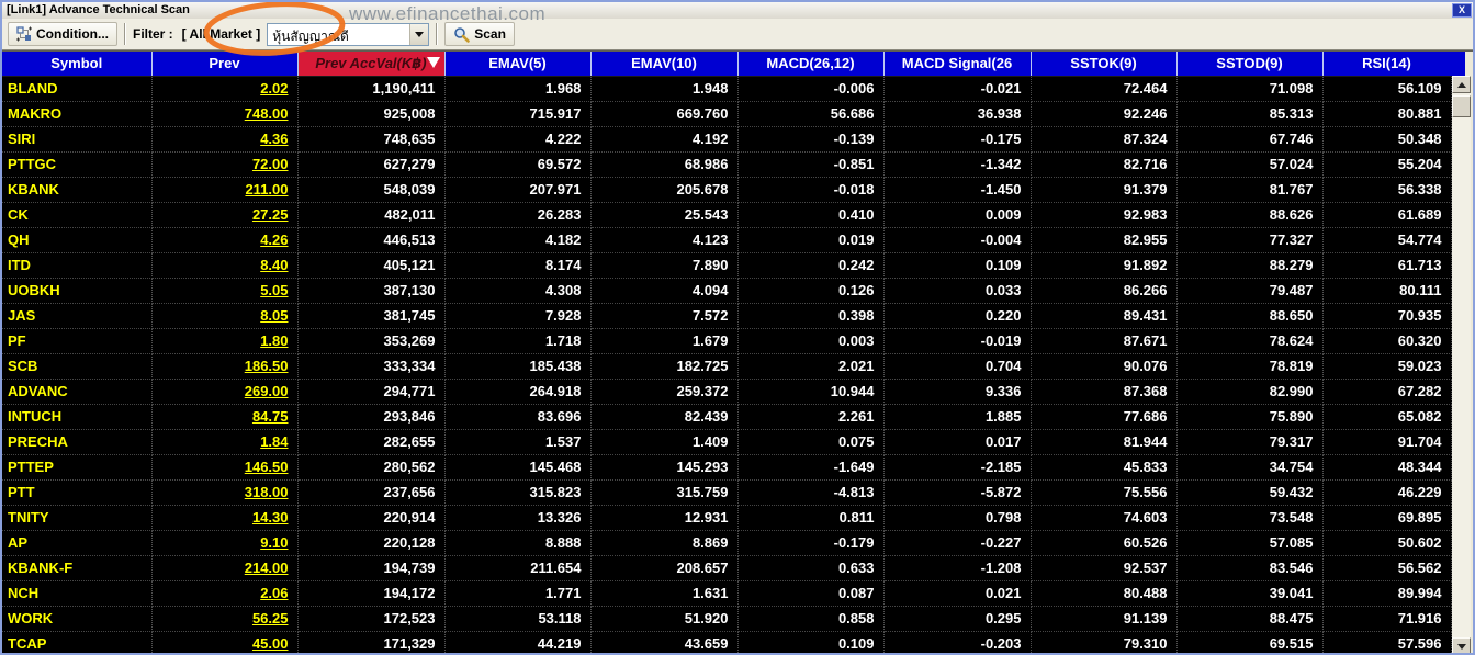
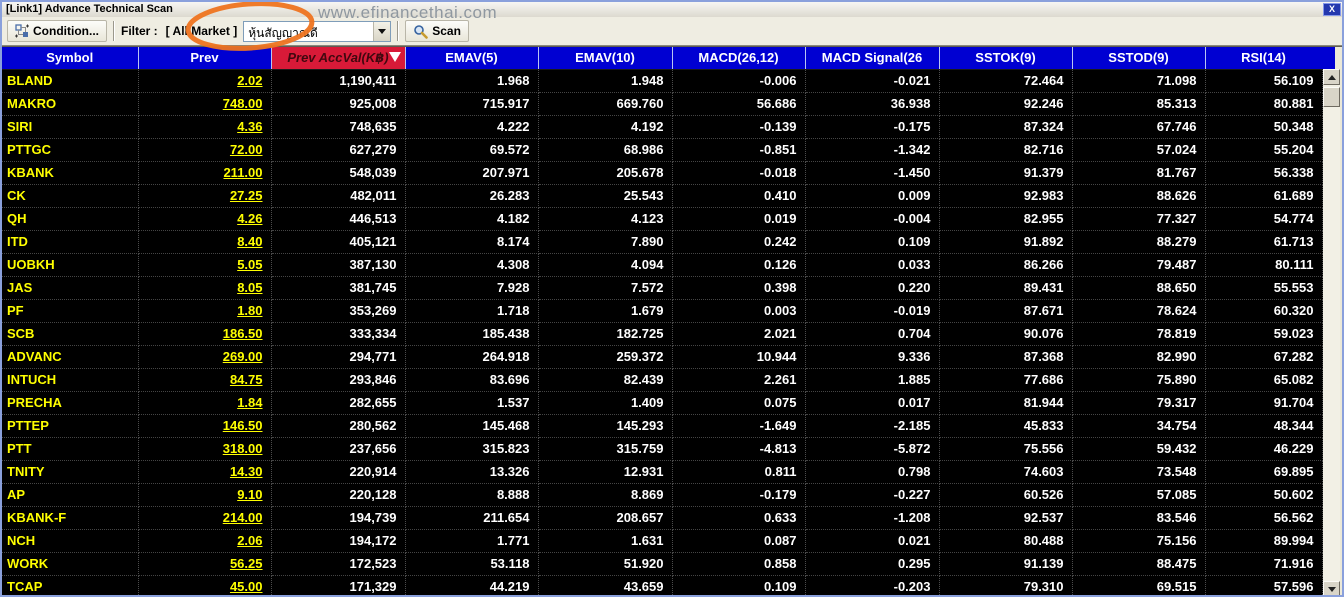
  [Link1] Advance Technical Scan
  X
  www.efinancethai.com
  Condition...
  Filter :
  [ Al Market ]
  หุ้นสัญญาดี
  Scan
  Symbol	Prev	Prev AccVal(K฿)	EMAV(5)	EMAV(10)	MACD(26,12)	MACD Signal(26	SSTOK(9)	SSTOD(9)	RSI(14)
  BLAND	2.02	1,190,411	1.968	1.948	-0.006	-0.021	72.464	71.098	56.109
  MAKRO	748.00	925,008	715.917	669.760	56.686	36.938	92.246	85.313	80.881
  SIRI	4.36	748,635	4.222	4.192	-0.139	-0.175	87.324	67.746	50.348
  PTTGC	72.00	627,279	69.572	68.986	-0.851	-1.342	82.716	57.024	55.204
  KBANK	211.00	548,039	207.971	205.678	-0.018	-1.450	91.379	81.767	56.338
  CK	27.25	482,011	26.283	25.543	0.410	0.009	92.983	88.626	61.689
  QH	4.26	446,513	4.182	4.123	0.019	-0.004	82.955	77.327	54.774
  ITD	8.40	405,121	8.174	7.890	0.242	0.109	91.892	88.279	61.713
  UOBKH	5.05	387,130	4.308	4.094	0.126	0.033	86.266	79.487	80.111
- JAS	8.05	381,745	7.928	7.572	0.398	0.220	89.431	88.650	70.935
+ JAS	8.05	381,745	7.928	7.572	0.398	0.220	89.431	88.650	55.553
  PF	1.80	353,269	1.718	1.679	0.003	-0.019	87.671	78.624	60.320
  SCB	186.50	333,334	185.438	182.725	2.021	0.704	90.076	78.819	59.023
  ADVANC	269.00	294,771	264.918	259.372	10.944	9.336	87.368	82.990	67.282
  INTUCH	84.75	293,846	83.696	82.439	2.261	1.885	77.686	75.890	65.082
  PRECHA	1.84	282,655	1.537	1.409	0.075	0.017	81.944	79.317	91.704
  PTTEP	146.50	280,562	145.468	145.293	-1.649	-2.185	45.833	34.754	48.344
  PTT	318.00	237,656	315.823	315.759	-4.813	-5.872	75.556	59.432	46.229
  TNITY	14.30	220,914	13.326	12.931	0.811	0.798	74.603	73.548	69.895
  AP	9.10	220,128	8.888	8.869	-0.179	-0.227	60.526	57.085	50.602
  KBANK-F	214.00	194,739	211.654	208.657	0.633	-1.208	92.537	83.546	56.562
- NCH	2.06	194,172	1.771	1.631	0.087	0.021	80.488	39.041	89.994
+ NCH	2.06	194,172	1.771	1.631	0.087	0.021	80.488	75.156	89.994
  WORK	56.25	172,523	53.118	51.920	0.858	0.295	91.139	88.475	71.916
  TCAP	45.00	171,329	44.219	43.659	0.109	-0.203	79.310	69.515	57.596
